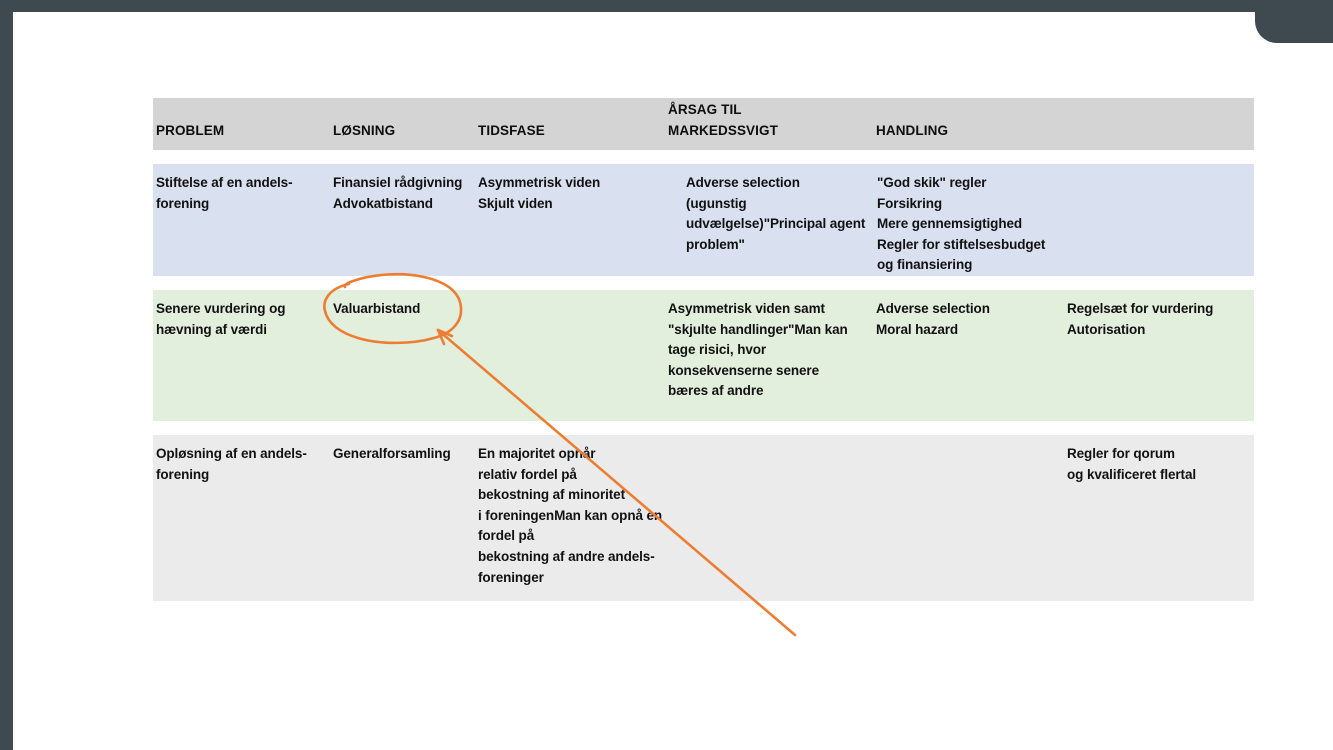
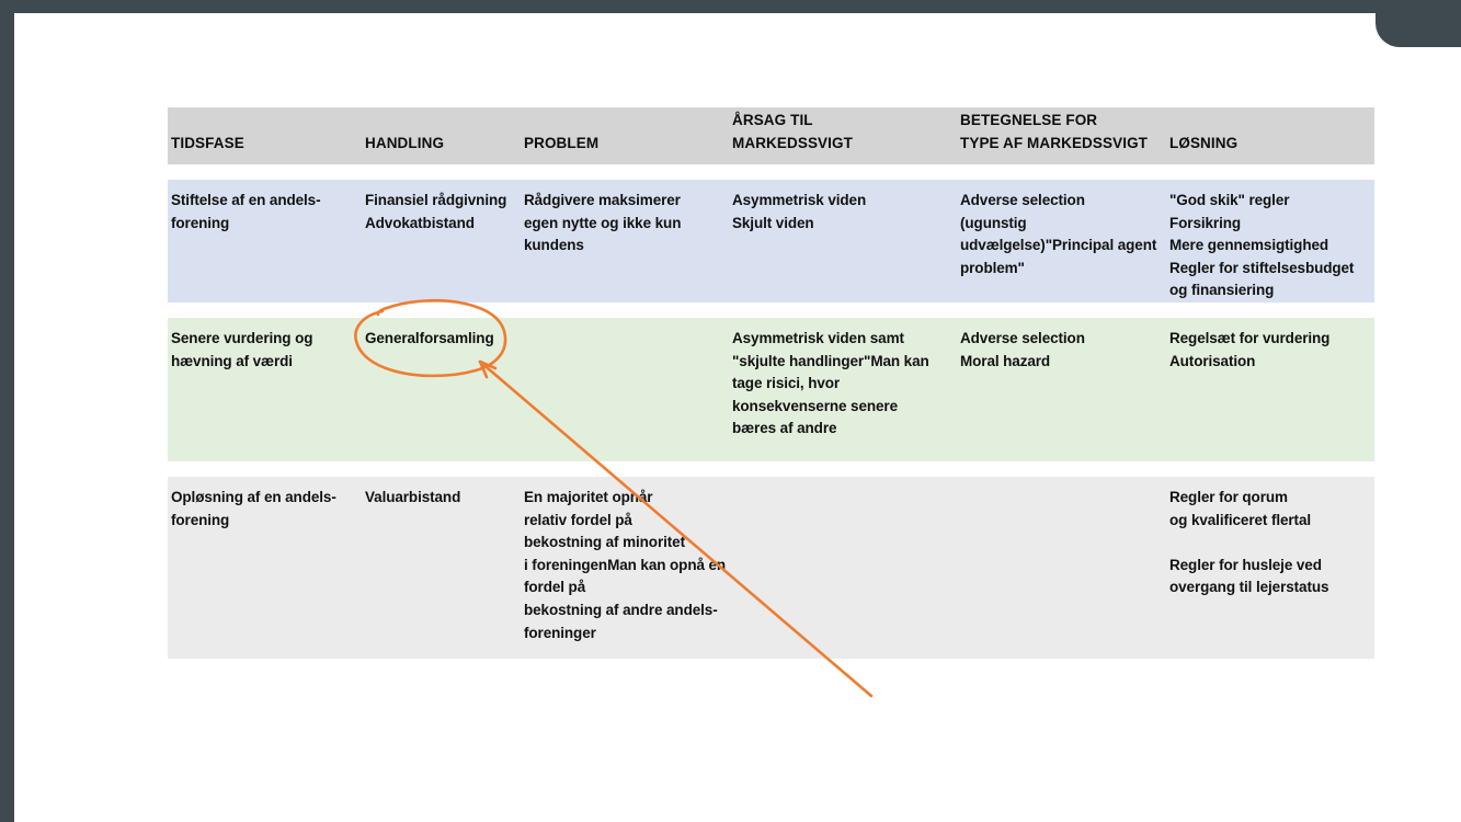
- PROBLEM
+ TIDSFASE
- LØSNING
+ HANDLING
- TIDSFASE
+ PROBLEM
  ÅRSAG TIL
  MARKEDSSVIGT
+ BETEGNELSE FOR
+ TYPE AF MARKEDSSVIGT
- HANDLING
+ LØSNING
  Stiftelse af en andels-
  forening
  Finansiel rådgivning
  Advokatbistand
+ Rådgivere maksimerer
+ egen nytte og ikke kun
+ kundens
  Asymmetrisk viden
  Skjult viden
  Adverse selection
  (ugunstig udvælgelse)"Principal agent problem"
  "God skik" regler
  Forsikring
  Mere gennemsigtighed
  Regler for stiftelsesbudget
  og finansiering
  Senere vurdering og
  hævning af værdi
- Valuarbistand
+ Generalforsamling
  Asymmetrisk viden samt
  "skjulte handlinger"Man kan tage risici, hvor
  konsekvenserne senere
  bæres af andre
  Adverse selection
  Moral hazard
  Regelsæt for vurdering
  Autorisation
  Opløsning af en andels-
  forening
- Generalforsamling
+ Valuarbistand
  En majoritet opnår
  relativ fordel på
  bekostning af minoritet
  i foreningenMan kan opnå en fordel på
  bekostning af andre andels-
  foreninger
  Regler for qorum
  og kvalificeret flertal
+ Regler for husleje ved
+ overgang til lejerstatus
